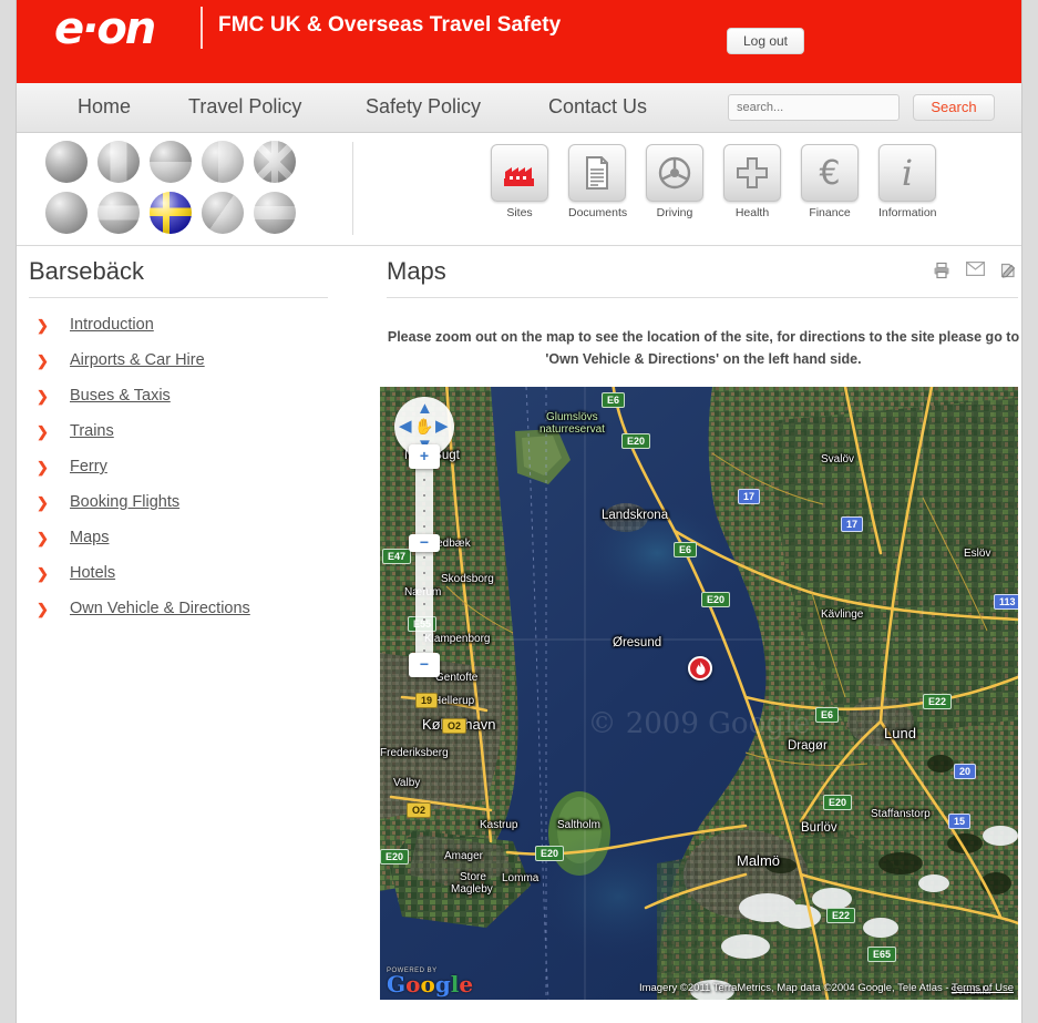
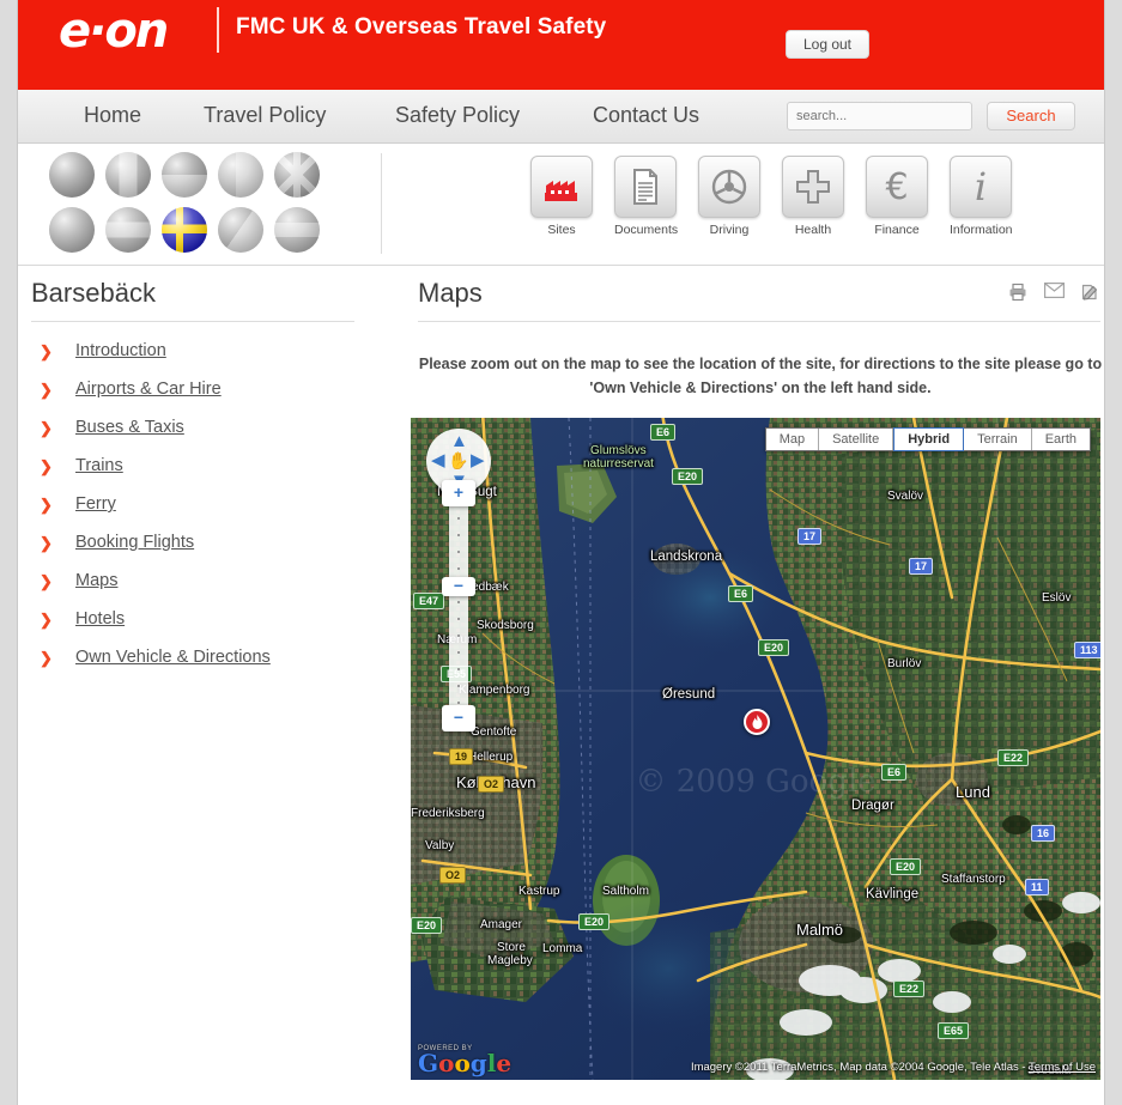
  e·on
  FMC UK & Overseas Travel Safety
  Log out
  Home
  Travel Policy
  Safety Policy
  Contact Us
  search...
  Search
  Sites
  Documents
  Driving
  Health
  €
  Finance
  i
  Information
  Barsebäck
  ❯
  Introduction
  ❯
  Airports & Car Hire
  ❯
  Buses & Taxis
  ❯
  Trains
  ❯
  Ferry
  ❯
  Booking Flights
  ❯
  Maps
  ❯
  Hotels
  ❯
  Own Vehicle & Directions
  Maps
  Please zoom out on the map to see the location of the site, for directions to the site please go to 'Own Vehicle & Directions' on the left hand side.
  © 2009 Google
  Øresund
  Landskrona
  Glumslövs
  naturreservat
  Svalöv
  Eslöv
- Kävlinge
+ Burlöv
  Lund
  Dragør
  Staffanstorp
- Burlöv
+ Kävlinge
  Malmö
  Skodsborg
  Nærum
  Klampenborg
  Gentofte
  ellerup
  Frederiksberg
  Valby
  Kastrup
  Amager
  Store
  Magleby
  Lomma
  Saltholm
  Svedala
  E6
  E20
  E6
  E20
  17
  17
  113
  E47
  E55
  19
  O2
  O2
  E20
  E20
  E6
  E22
  E20
- 20
+ 16
- 15
+ 11
  E22
  E65
+ Map
+ Satellite
+ Hybrid
+ Terrain
+ Earth
  ▲
  ◀
  ▶
  ✋
  +
  −
  −
  Google
  Imagery ©2011 TerraMetrics, Map data ©2004 Google, Tele Atlas - Terms of Use
